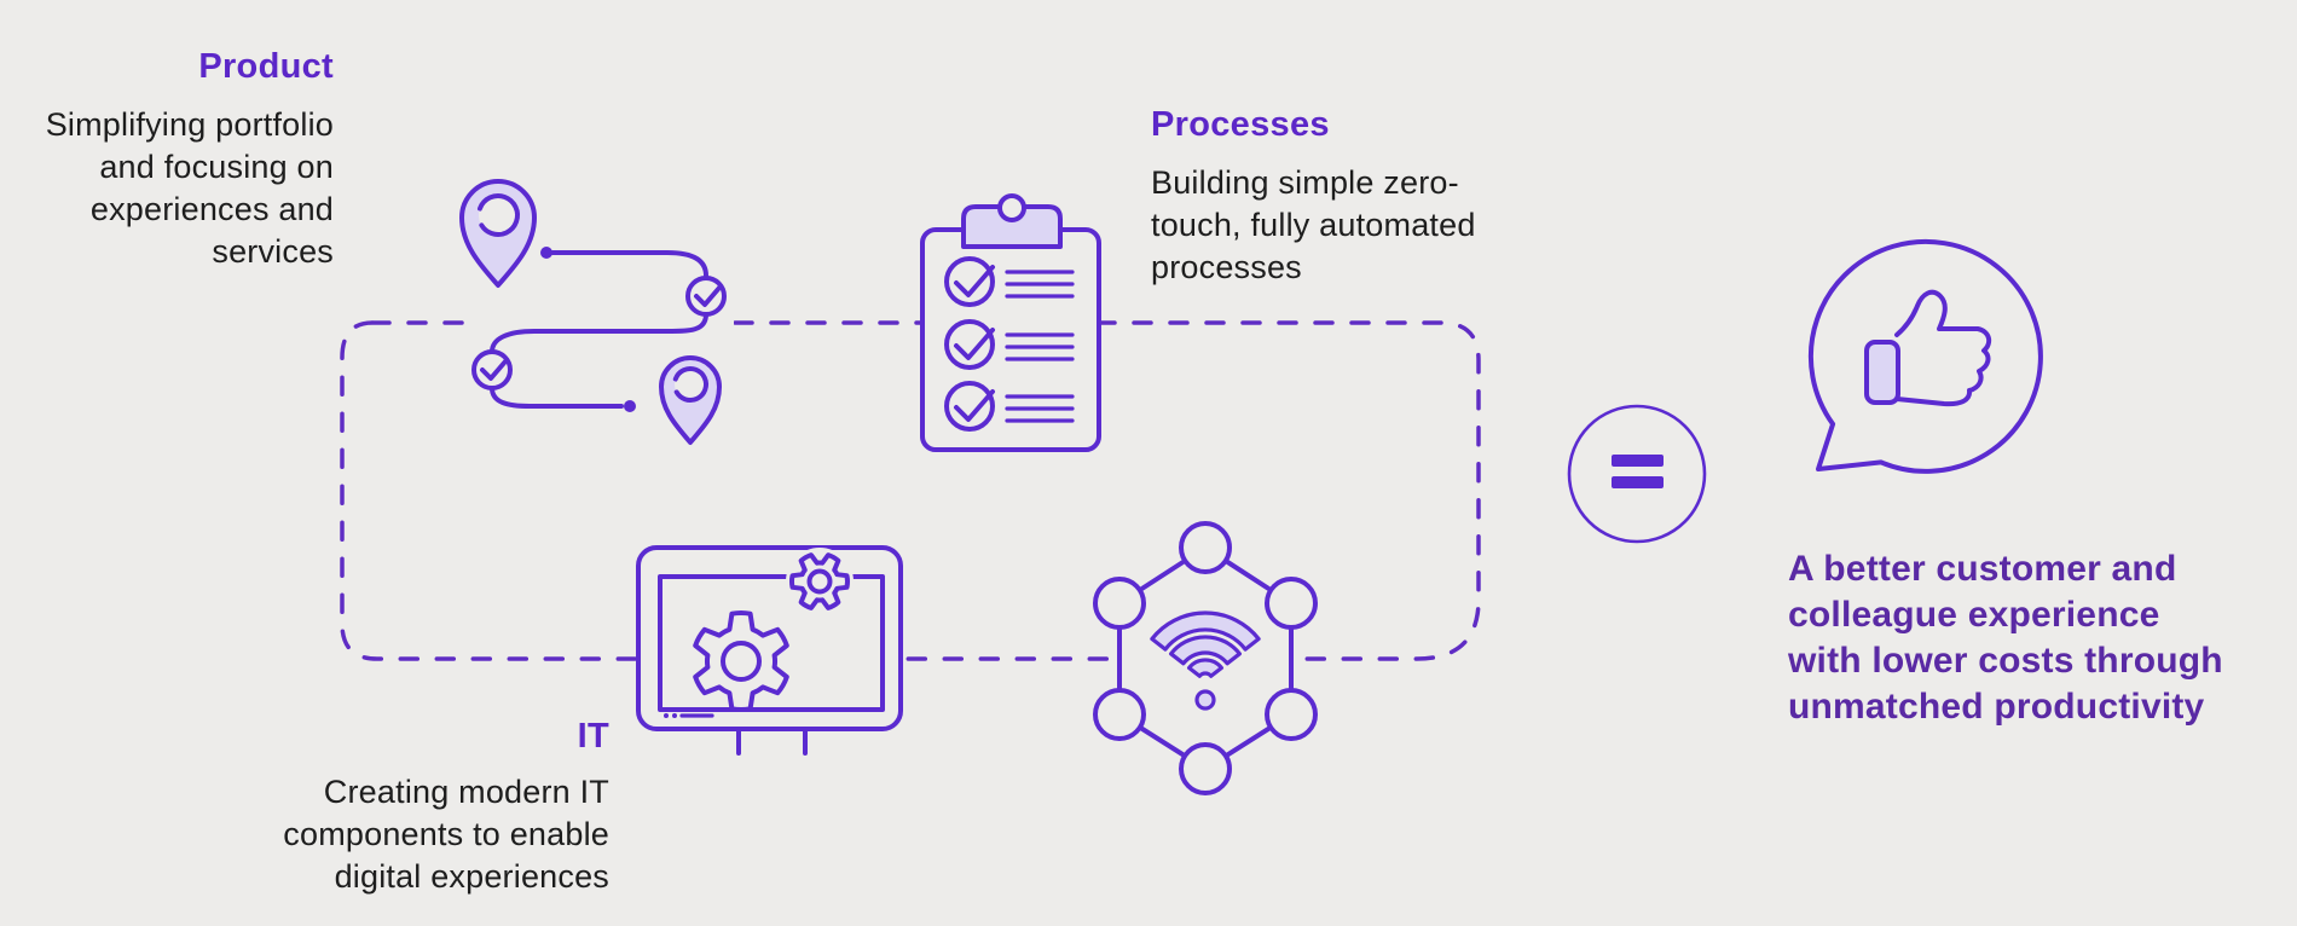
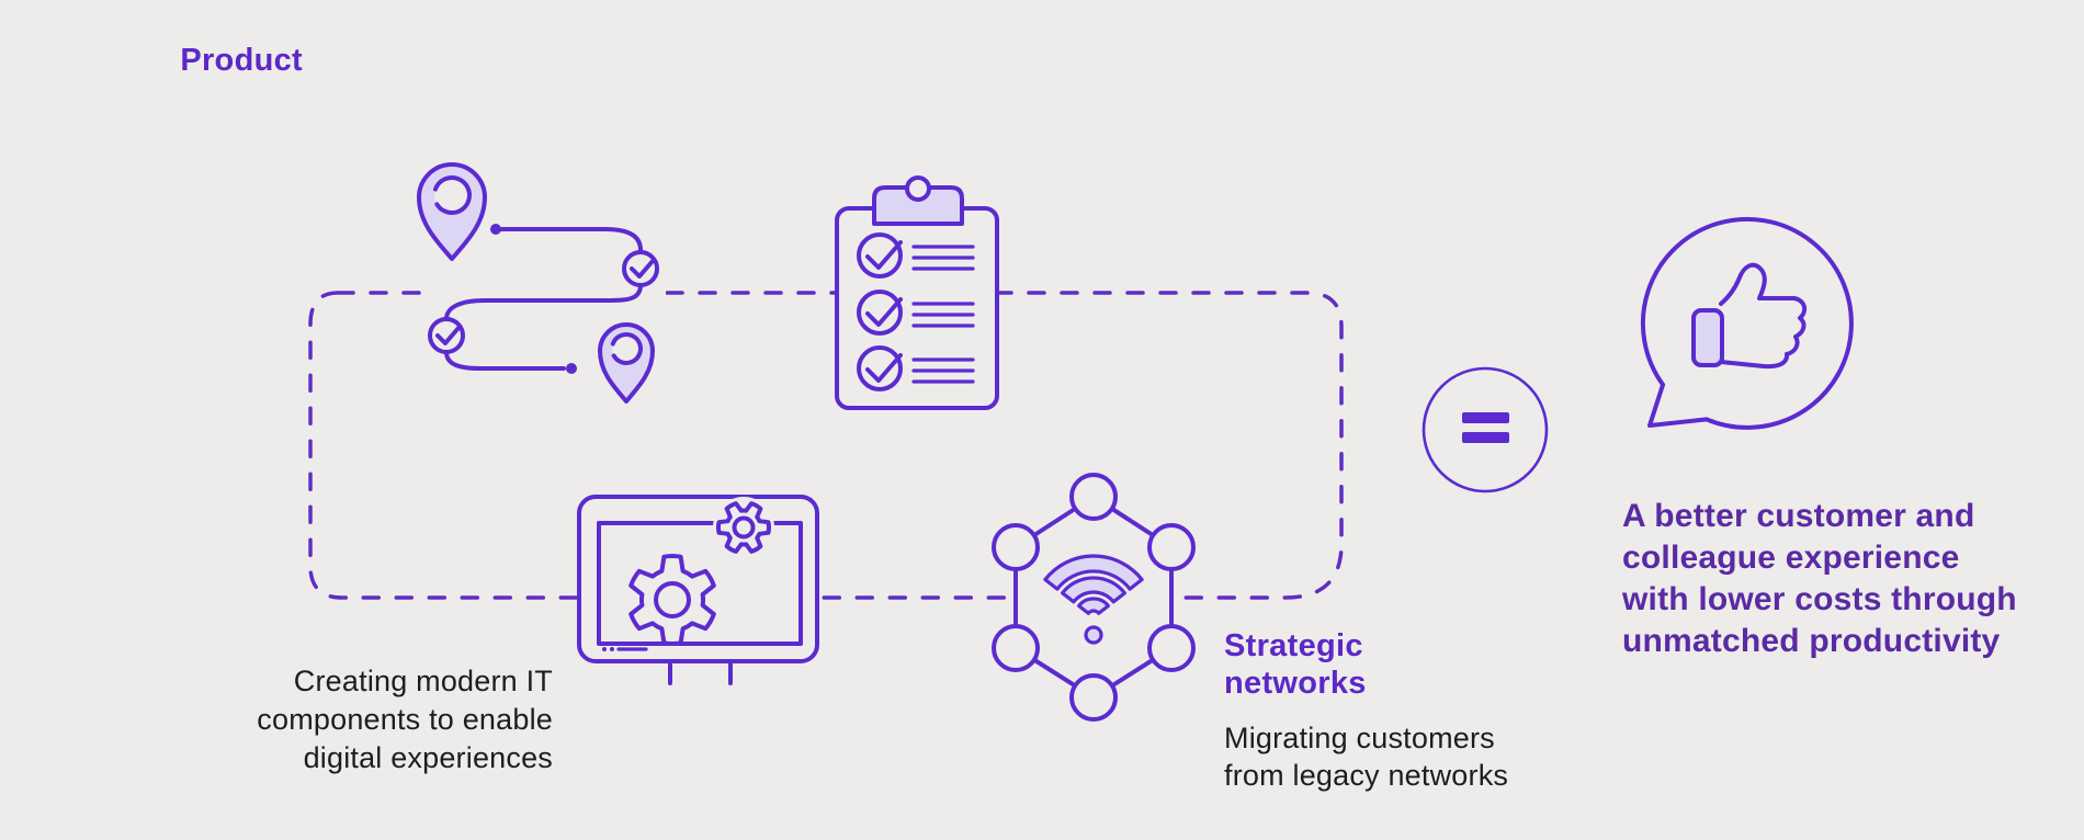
  Product
- Simplifying portfolio
- and focusing on
- experiences and
- services
- Processes
- Building simple zero-
- touch, fully automated
- processes
- IT
  Creating modern IT
  components to enable
  digital experiences
+ Strategic
+ networks
+ Migrating customers
+ from legacy networks
  A better customer and
  colleague experience
  with lower costs through
  unmatched productivity
